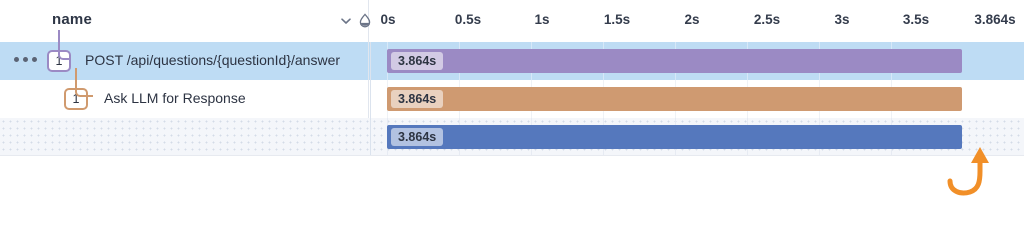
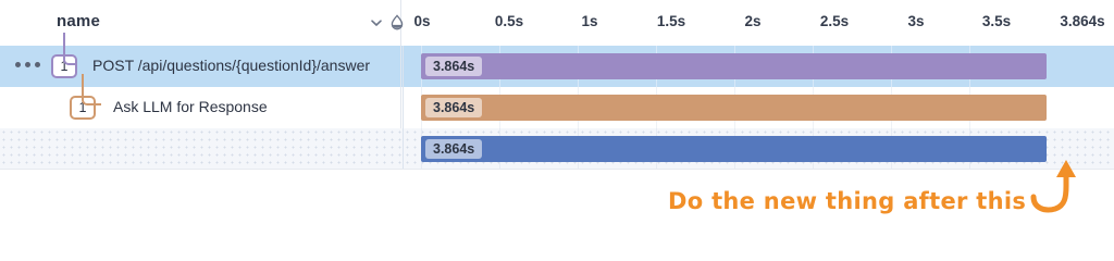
  name
  0s
  0.5s
  1s
  1.5s
  2s
  2.5s
  3s
  3.5s
  3.864s
  1
  POST /api/questions/{questionId}/answer
  3.864s
  1
  Ask LLM for Response
  3.864s
  3.864s
+ Do the new thing after this
